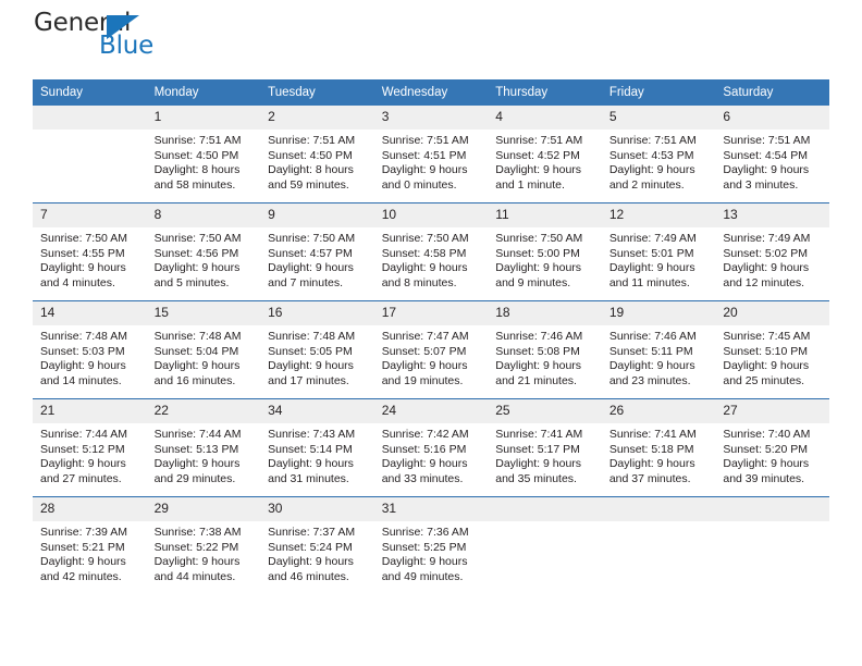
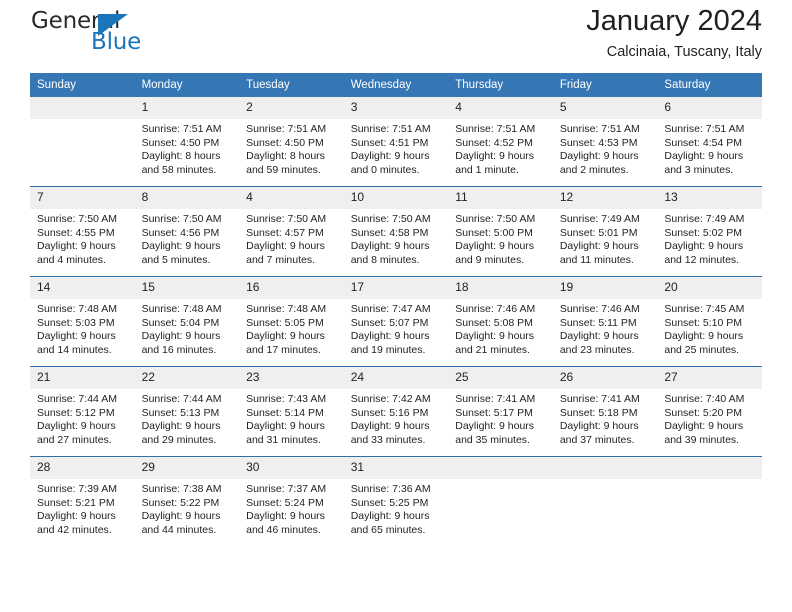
  General
  Blue
+ January 2024
+ Calcinaia, Tuscany, Italy
  Sunday	Monday	Tuesday	Wednesday	Thursday	Friday	Saturday
  	1Sunrise: 7:51 AMSunset: 4:50 PMDaylight: 8 hoursand 58 minutes.	2Sunrise: 7:51 AMSunset: 4:50 PMDaylight: 8 hoursand 59 minutes.	3Sunrise: 7:51 AMSunset: 4:51 PMDaylight: 9 hoursand 0 minutes.	4Sunrise: 7:51 AMSunset: 4:52 PMDaylight: 9 hoursand 1 minute.	5Sunrise: 7:51 AMSunset: 4:53 PMDaylight: 9 hoursand 2 minutes.	6Sunrise: 7:51 AMSunset: 4:54 PMDaylight: 9 hoursand 3 minutes.
- 7Sunrise: 7:50 AMSunset: 4:55 PMDaylight: 9 hoursand 4 minutes.	8Sunrise: 7:50 AMSunset: 4:56 PMDaylight: 9 hoursand 5 minutes.	9Sunrise: 7:50 AMSunset: 4:57 PMDaylight: 9 hoursand 7 minutes.	10Sunrise: 7:50 AMSunset: 4:58 PMDaylight: 9 hoursand 8 minutes.	11Sunrise: 7:50 AMSunset: 5:00 PMDaylight: 9 hoursand 9 minutes.	12Sunrise: 7:49 AMSunset: 5:01 PMDaylight: 9 hoursand 11 minutes.	13Sunrise: 7:49 AMSunset: 5:02 PMDaylight: 9 hoursand 12 minutes.
+ 7Sunrise: 7:50 AMSunset: 4:55 PMDaylight: 9 hoursand 4 minutes.	8Sunrise: 7:50 AMSunset: 4:56 PMDaylight: 9 hoursand 5 minutes.	4Sunrise: 7:50 AMSunset: 4:57 PMDaylight: 9 hoursand 7 minutes.	10Sunrise: 7:50 AMSunset: 4:58 PMDaylight: 9 hoursand 8 minutes.	11Sunrise: 7:50 AMSunset: 5:00 PMDaylight: 9 hoursand 9 minutes.	12Sunrise: 7:49 AMSunset: 5:01 PMDaylight: 9 hoursand 11 minutes.	13Sunrise: 7:49 AMSunset: 5:02 PMDaylight: 9 hoursand 12 minutes.
  14Sunrise: 7:48 AMSunset: 5:03 PMDaylight: 9 hoursand 14 minutes.	15Sunrise: 7:48 AMSunset: 5:04 PMDaylight: 9 hoursand 16 minutes.	16Sunrise: 7:48 AMSunset: 5:05 PMDaylight: 9 hoursand 17 minutes.	17Sunrise: 7:47 AMSunset: 5:07 PMDaylight: 9 hoursand 19 minutes.	18Sunrise: 7:46 AMSunset: 5:08 PMDaylight: 9 hoursand 21 minutes.	19Sunrise: 7:46 AMSunset: 5:11 PMDaylight: 9 hoursand 23 minutes.	20Sunrise: 7:45 AMSunset: 5:10 PMDaylight: 9 hoursand 25 minutes.
- 21Sunrise: 7:44 AMSunset: 5:12 PMDaylight: 9 hoursand 27 minutes.	22Sunrise: 7:44 AMSunset: 5:13 PMDaylight: 9 hoursand 29 minutes.	34Sunrise: 7:43 AMSunset: 5:14 PMDaylight: 9 hoursand 31 minutes.	24Sunrise: 7:42 AMSunset: 5:16 PMDaylight: 9 hoursand 33 minutes.	25Sunrise: 7:41 AMSunset: 5:17 PMDaylight: 9 hoursand 35 minutes.	26Sunrise: 7:41 AMSunset: 5:18 PMDaylight: 9 hoursand 37 minutes.	27Sunrise: 7:40 AMSunset: 5:20 PMDaylight: 9 hoursand 39 minutes.
+ 21Sunrise: 7:44 AMSunset: 5:12 PMDaylight: 9 hoursand 27 minutes.	22Sunrise: 7:44 AMSunset: 5:13 PMDaylight: 9 hoursand 29 minutes.	23Sunrise: 7:43 AMSunset: 5:14 PMDaylight: 9 hoursand 31 minutes.	24Sunrise: 7:42 AMSunset: 5:16 PMDaylight: 9 hoursand 33 minutes.	25Sunrise: 7:41 AMSunset: 5:17 PMDaylight: 9 hoursand 35 minutes.	26Sunrise: 7:41 AMSunset: 5:18 PMDaylight: 9 hoursand 37 minutes.	27Sunrise: 7:40 AMSunset: 5:20 PMDaylight: 9 hoursand 39 minutes.
- 28Sunrise: 7:39 AMSunset: 5:21 PMDaylight: 9 hoursand 42 minutes.	29Sunrise: 7:38 AMSunset: 5:22 PMDaylight: 9 hoursand 44 minutes.	30Sunrise: 7:37 AMSunset: 5:24 PMDaylight: 9 hoursand 46 minutes.	31Sunrise: 7:36 AMSunset: 5:25 PMDaylight: 9 hoursand 49 minutes.
+ 28Sunrise: 7:39 AMSunset: 5:21 PMDaylight: 9 hoursand 42 minutes.	29Sunrise: 7:38 AMSunset: 5:22 PMDaylight: 9 hoursand 44 minutes.	30Sunrise: 7:37 AMSunset: 5:24 PMDaylight: 9 hoursand 46 minutes.	31Sunrise: 7:36 AMSunset: 5:25 PMDaylight: 9 hoursand 65 minutes.
